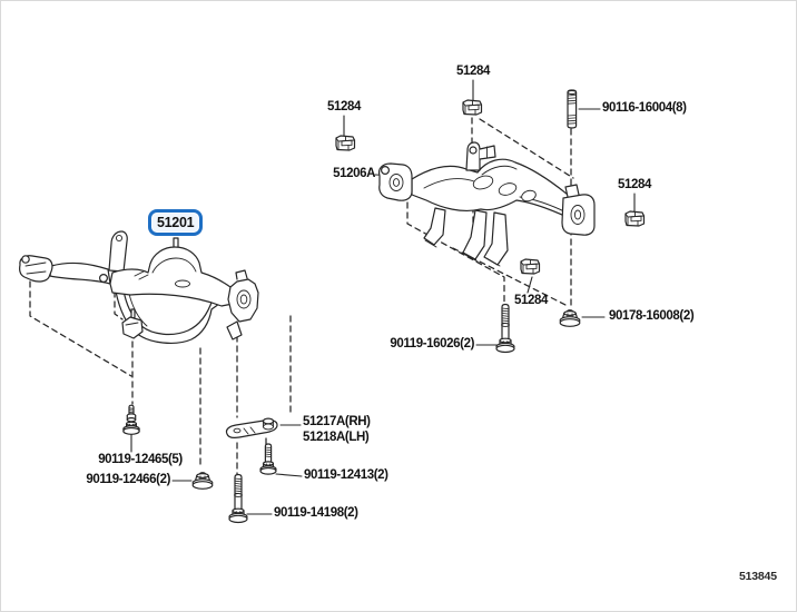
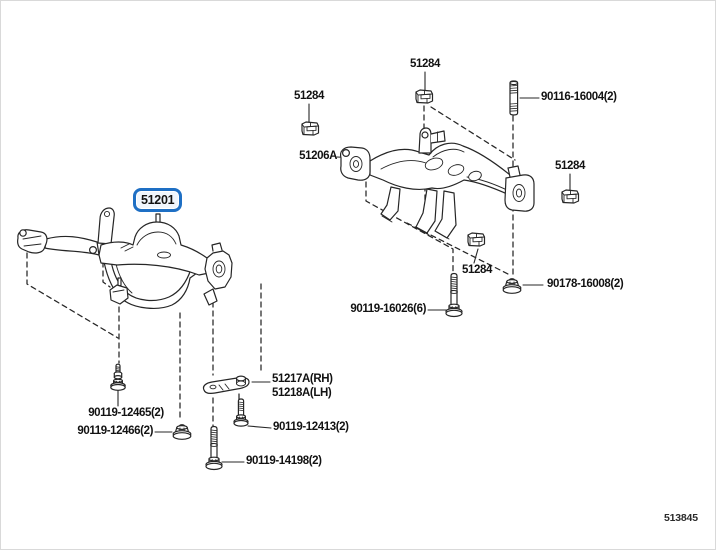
  51284
  51284
  51206A
- 90116-16004(8)
+ 90116-16004(2)
  51284
  51284
  90178-16008(2)
- 90119-16026(2)
+ 90119-16026(6)
- 90119-12465(5)
+ 90119-12465(2)
  90119-12466(2)
  51217A(RH)
  51218A(LH)
  90119-12413(2)
  90119-14198(2)
  51201
  513845
